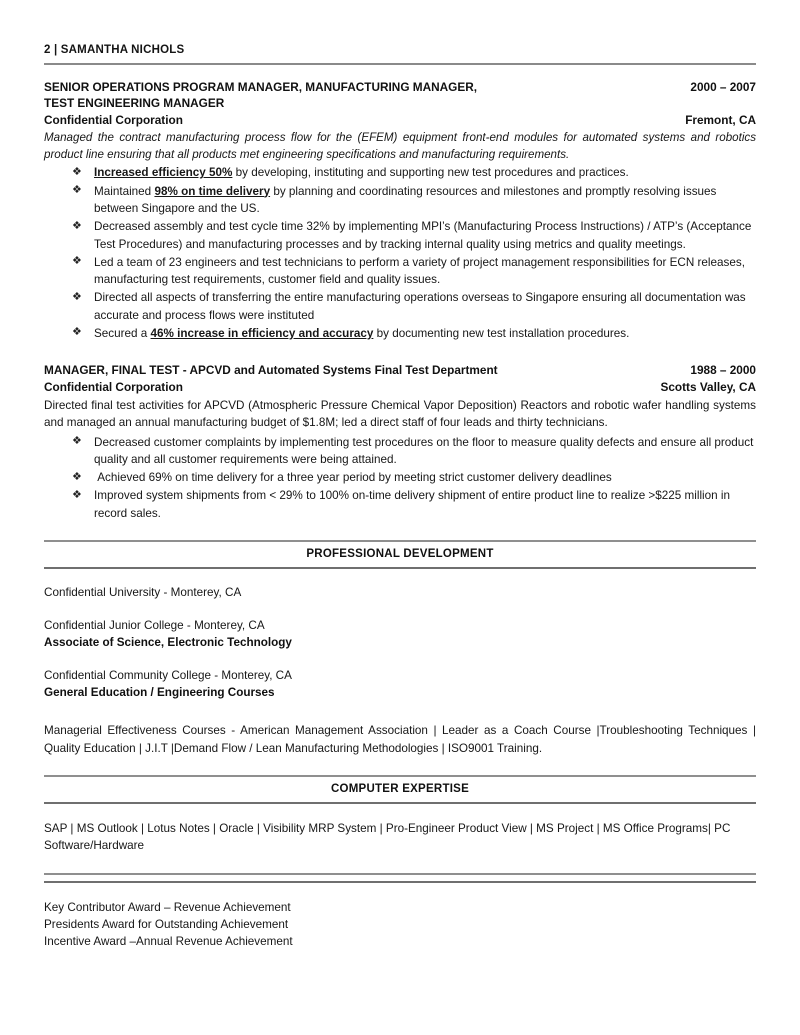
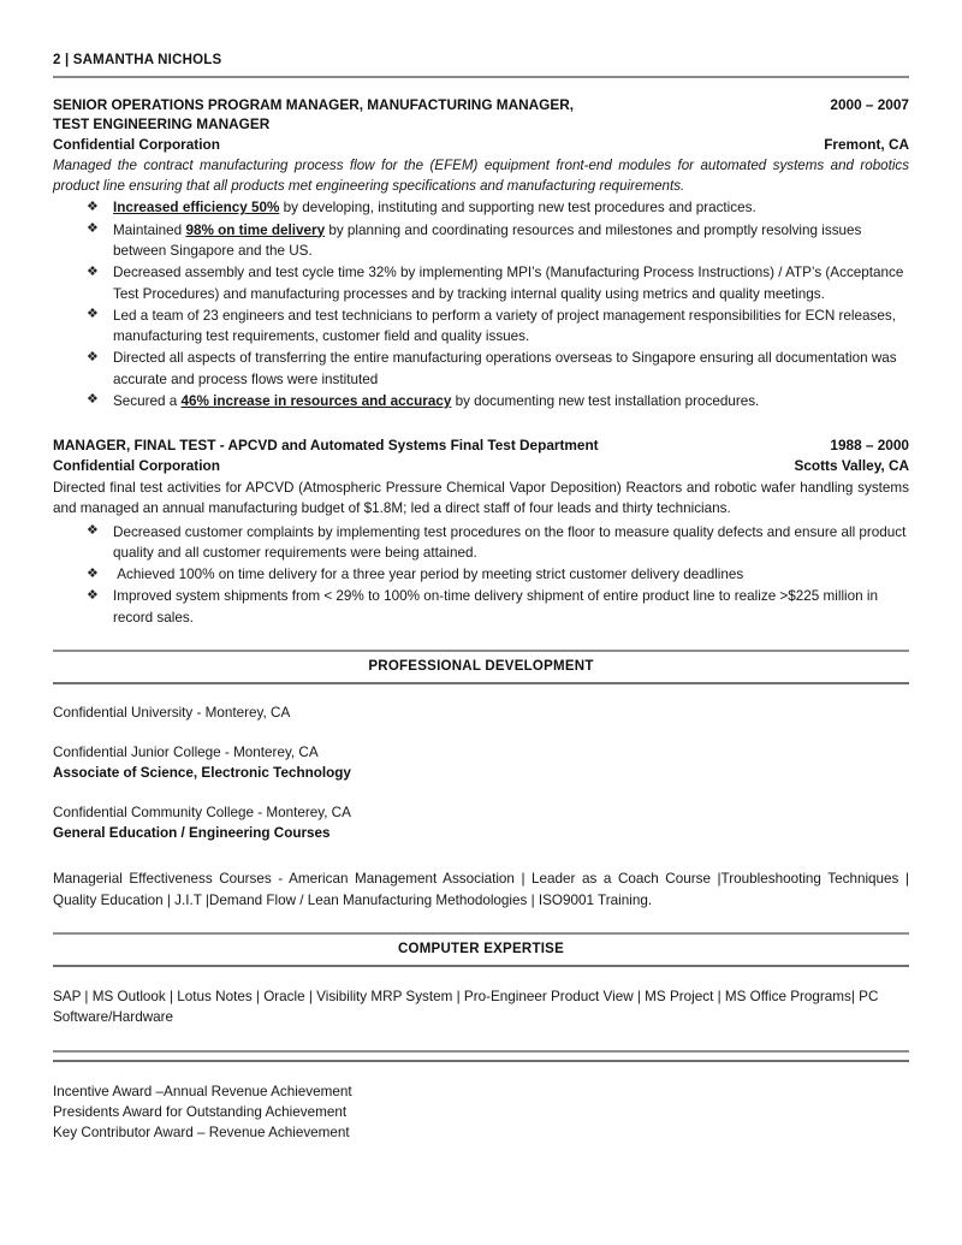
  2 | SAMANTHA NICHOLS
  SENIOR OPERATIONS PROGRAM MANAGER, MANUFACTURING MANAGER,
  2000 – 2007
  TEST ENGINEERING MANAGER
  Confidential Corporation
  Fremont, CA
  Managed the contract manufacturing process flow for the (EFEM) equipment front-end modules for automated systems and robotics product line ensuring that all products met engineering specifications and manufacturing requirements.
  ❖
  Increased efficiency 50% by developing, instituting and supporting new test procedures and practices.
  ❖
  Maintained 98% on time delivery by planning and coordinating resources and milestones and promptly resolving issues between Singapore and the US.
  ❖
  Decreased assembly and test cycle time 32% by implementing MPI’s (Manufacturing Process Instructions) / ATP’s (Acceptance Test Procedures) and manufacturing processes and by tracking internal quality using metrics and quality meetings.
  ❖
  Led a team of 23 engineers and test technicians to perform a variety of project management responsibilities for ECN releases, manufacturing test requirements, customer field and quality issues.
  ❖
  Directed all aspects of transferring the entire manufacturing operations overseas to Singapore ensuring all documentation was accurate and process flows were instituted
  ❖
- Secured a 46% increase in efficiency and accuracy by documenting new test installation procedures.
+ Secured a 46% increase in resources and accuracy by documenting new test installation procedures.
  MANAGER, FINAL TEST - APCVD and Automated Systems Final Test Department
  1988 – 2000
  Confidential Corporation
  Scotts Valley, CA
  Directed final test activities for APCVD (Atmospheric Pressure Chemical Vapor Deposition) Reactors and robotic wafer handling systems and managed an annual manufacturing budget of $1.8M; led a direct staff of four leads and thirty technicians.
  ❖
  Decreased customer complaints by implementing test procedures on the floor to measure quality defects and ensure all product quality and all customer requirements were being attained.
  ❖
- Achieved 69% on time delivery for a three year period by meeting strict customer delivery deadlines
+ Achieved 100% on time delivery for a three year period by meeting strict customer delivery deadlines
  ❖
  Improved system shipments from < 29% to 100% on-time delivery shipment of entire product line to realize >$225 million in record sales.
  PROFESSIONAL DEVELOPMENT
  Confidential University - Monterey, CA
  Confidential Junior College - Monterey, CA
  Associate of Science, Electronic Technology
  Confidential Community College - Monterey, CA
  General Education / Engineering Courses
  Managerial Effectiveness Courses - American Management Association | Leader as a Coach Course |Troubleshooting Techniques | Quality Education | J.I.T |Demand Flow / Lean Manufacturing Methodologies | ISO9001 Training.
  COMPUTER EXPERTISE
  SAP | MS Outlook | Lotus Notes | Oracle | Visibility MRP System | Pro-Engineer Product View | MS Project | MS Office Programs| PC Software/Hardware
- Key Contributor Award – Revenue Achievement
+ Incentive Award –Annual Revenue Achievement
  Presidents Award for Outstanding Achievement
- Incentive Award –Annual Revenue Achievement
+ Key Contributor Award – Revenue Achievement
